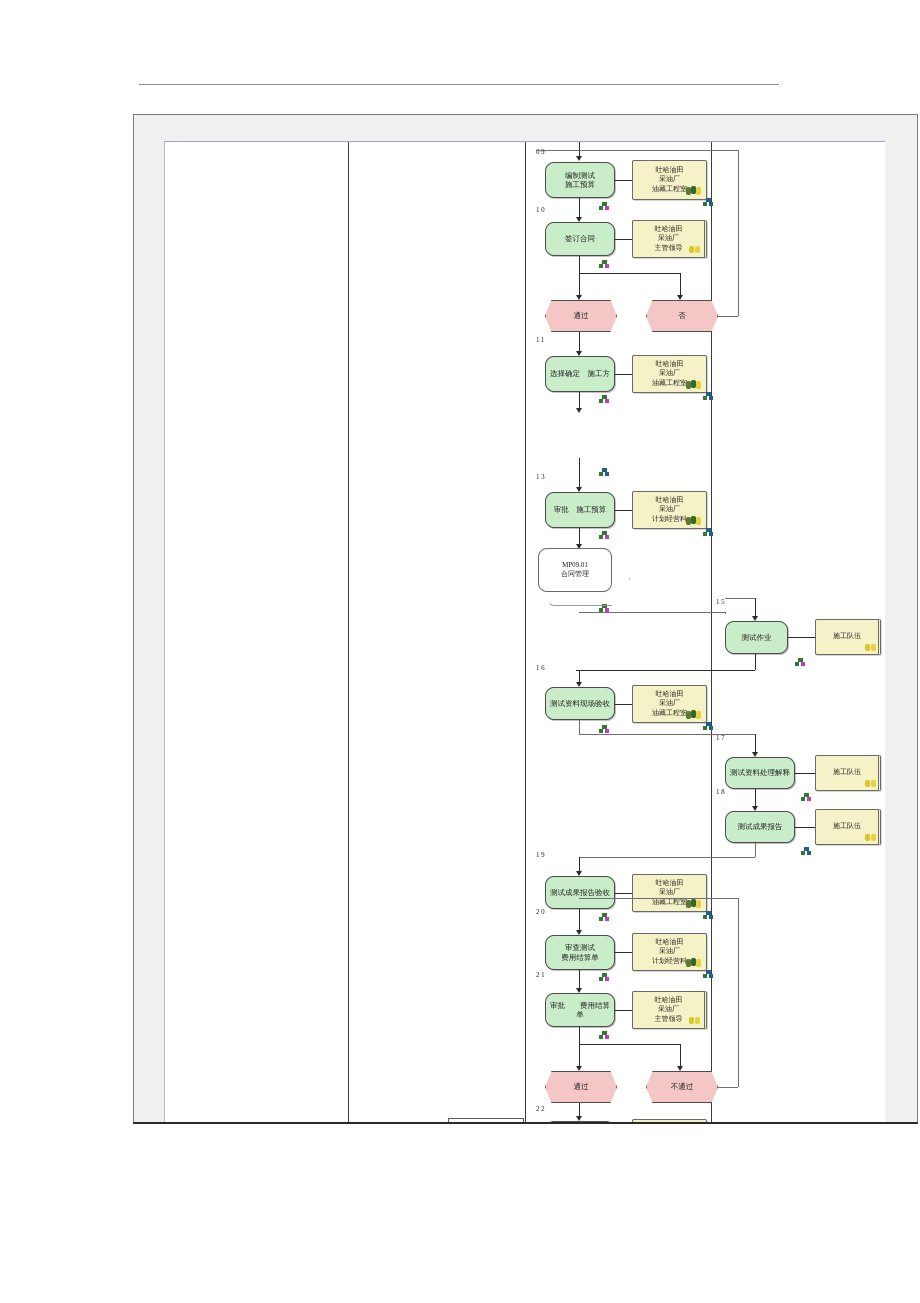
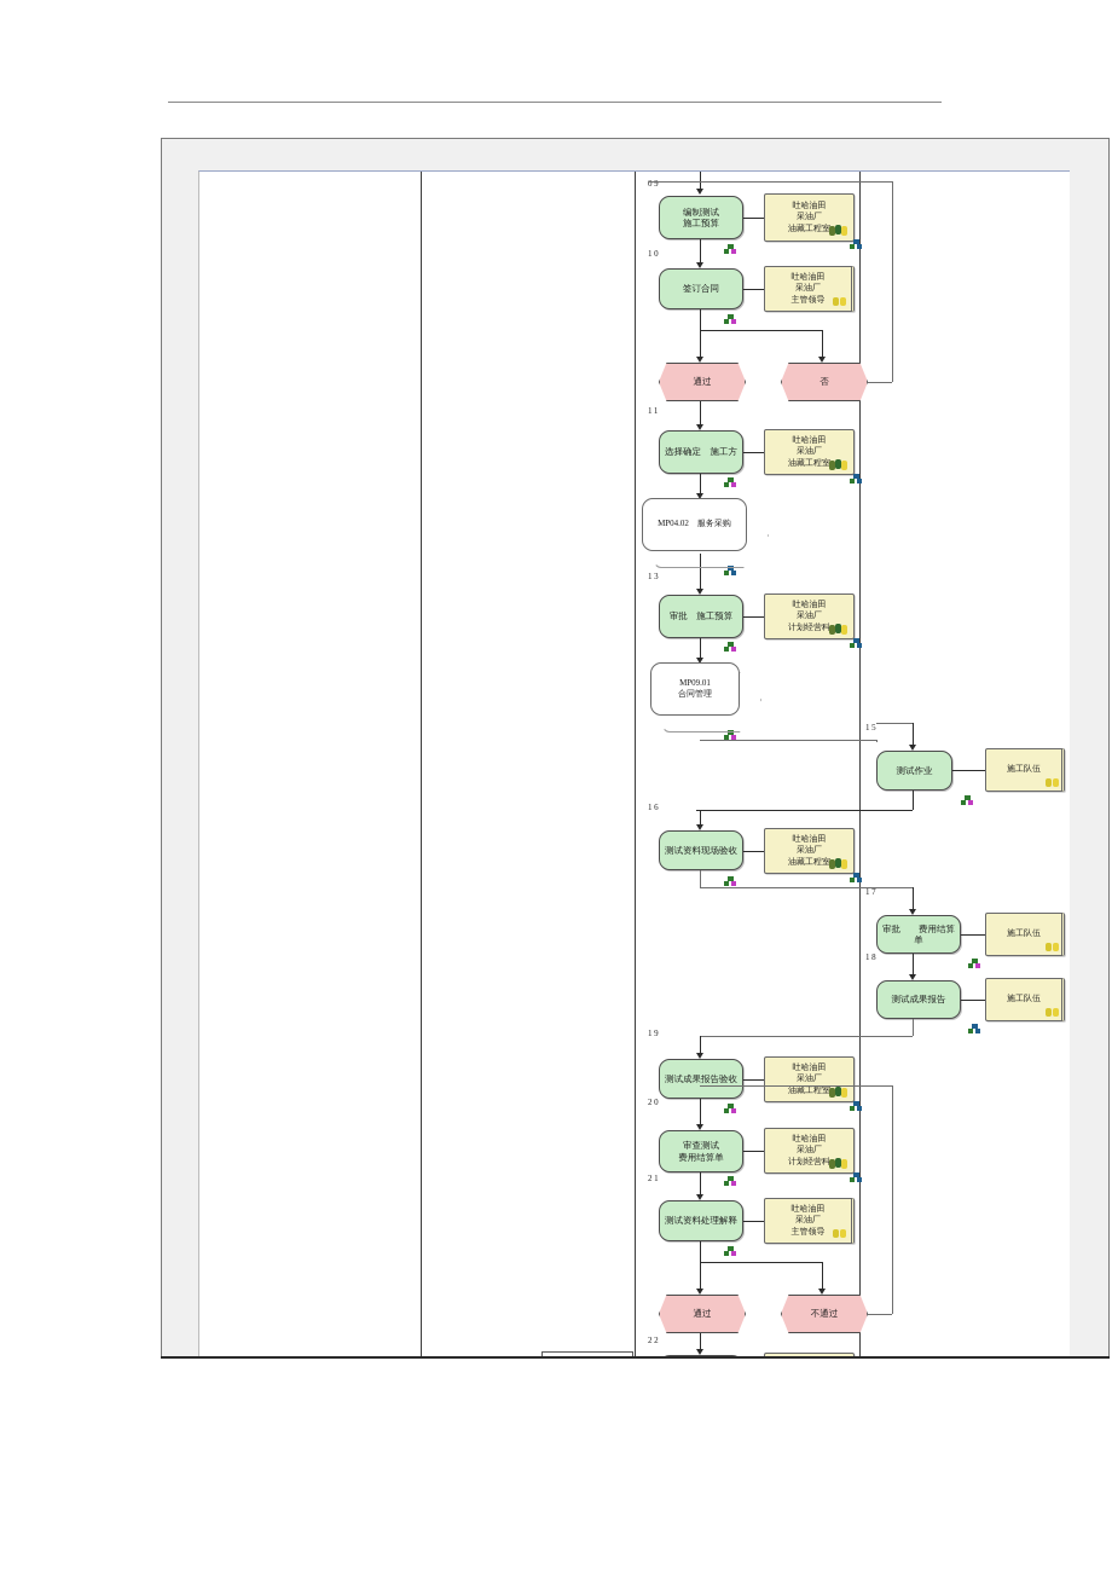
  09
  编制测试
  施工预算
  吐哈油田
  采油厂
  油藏工程室
  10
  签订合同
  吐哈油田
  采油厂
  主管领导
  通过
  否
  11
  选择确定 施工方
  吐哈油田
  采油厂
  油藏工程室
+ MP04.02 服务采购
  13
  审批 施工预算
  吐哈油田
  采油厂
  计划经营科
  MP09.01
  合同管理
  15
  测试作业
  施工队伍
  16
  测试资料现场验收
  吐哈油田
  采油厂
  油藏工程室
  17
- 测试资料处理解释
+ 审批 费用结算单
  施工队伍
  18
  测试成果报告
  施工队伍
  19
  测试成果报告验收
  吐哈油田
  采油厂
  油藏工程室
  20
  审查测试
  费用结算单
  吐哈油田
  采油厂
  计划经营科
  21
- 审批 费用结算单
+ 测试资料处理解释
  吐哈油田
  采油厂
  主管领导
  通过
  不通过
  22
